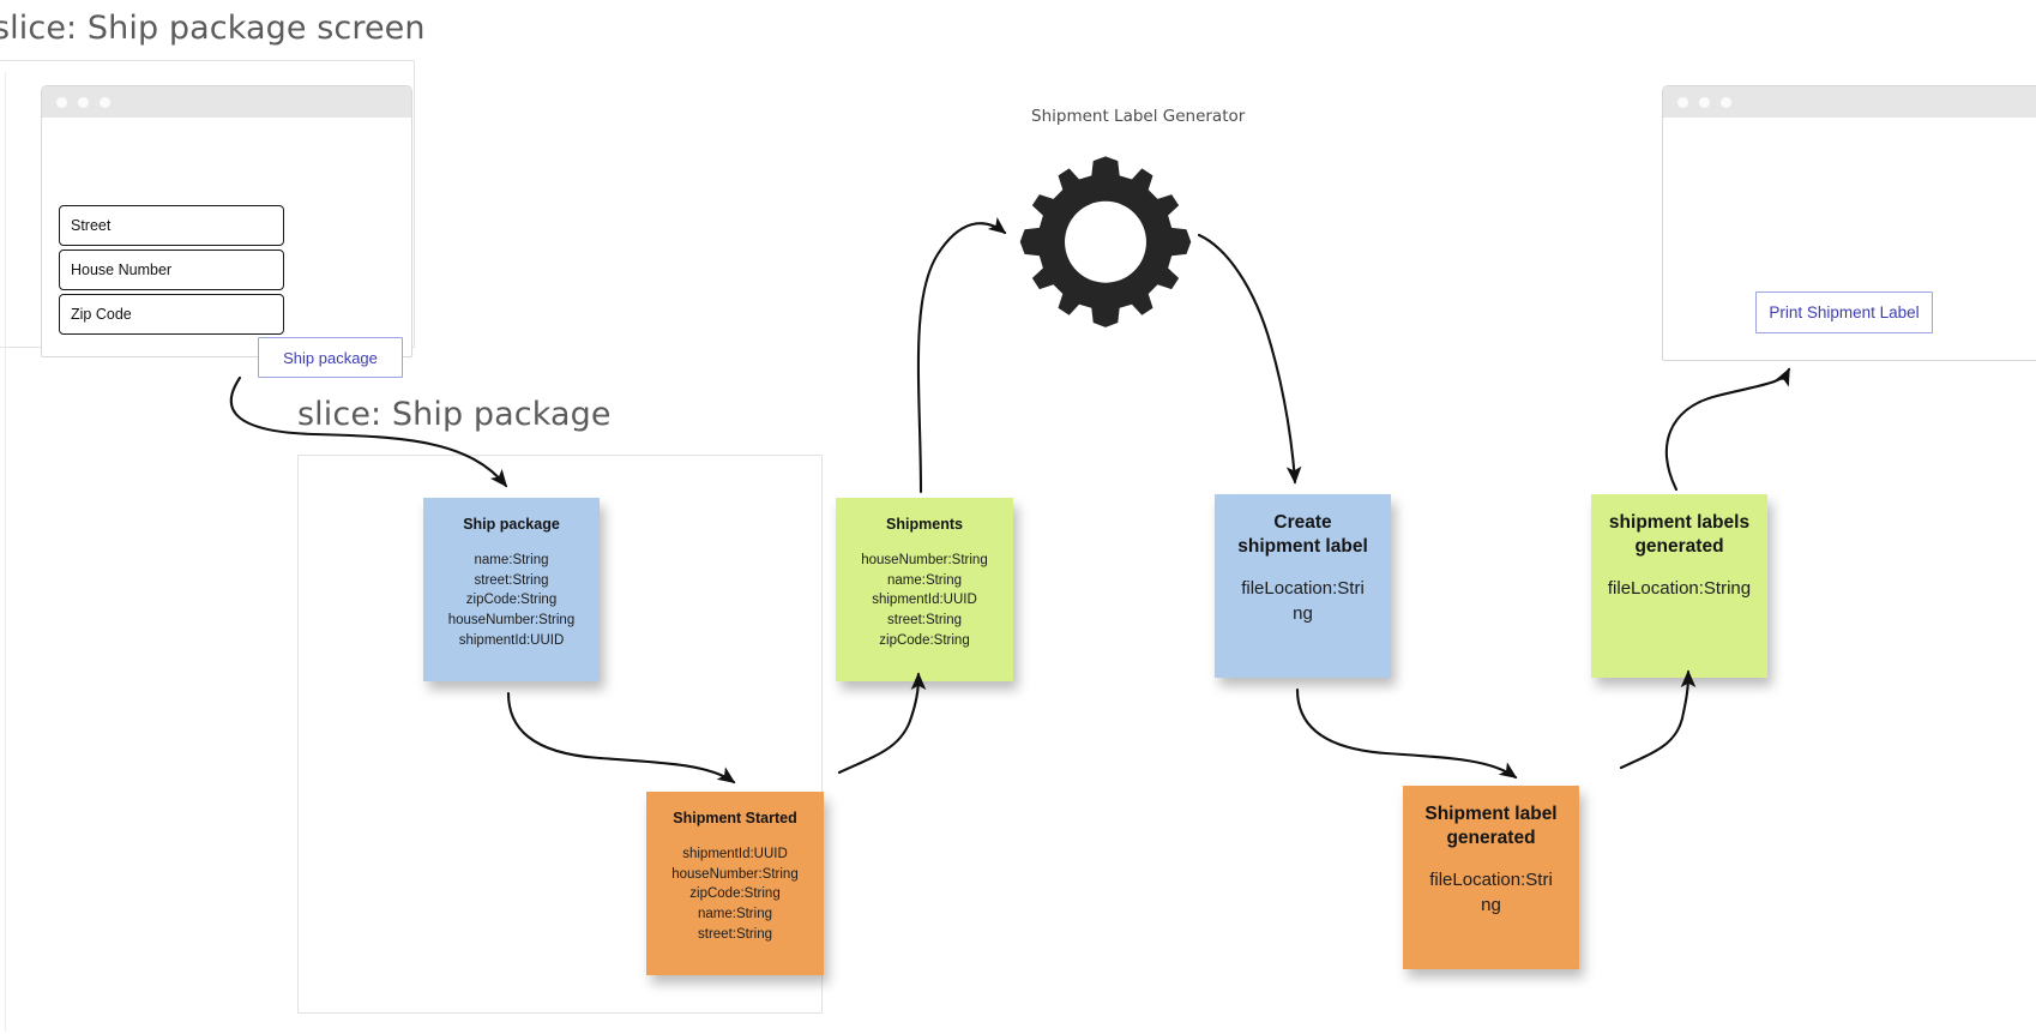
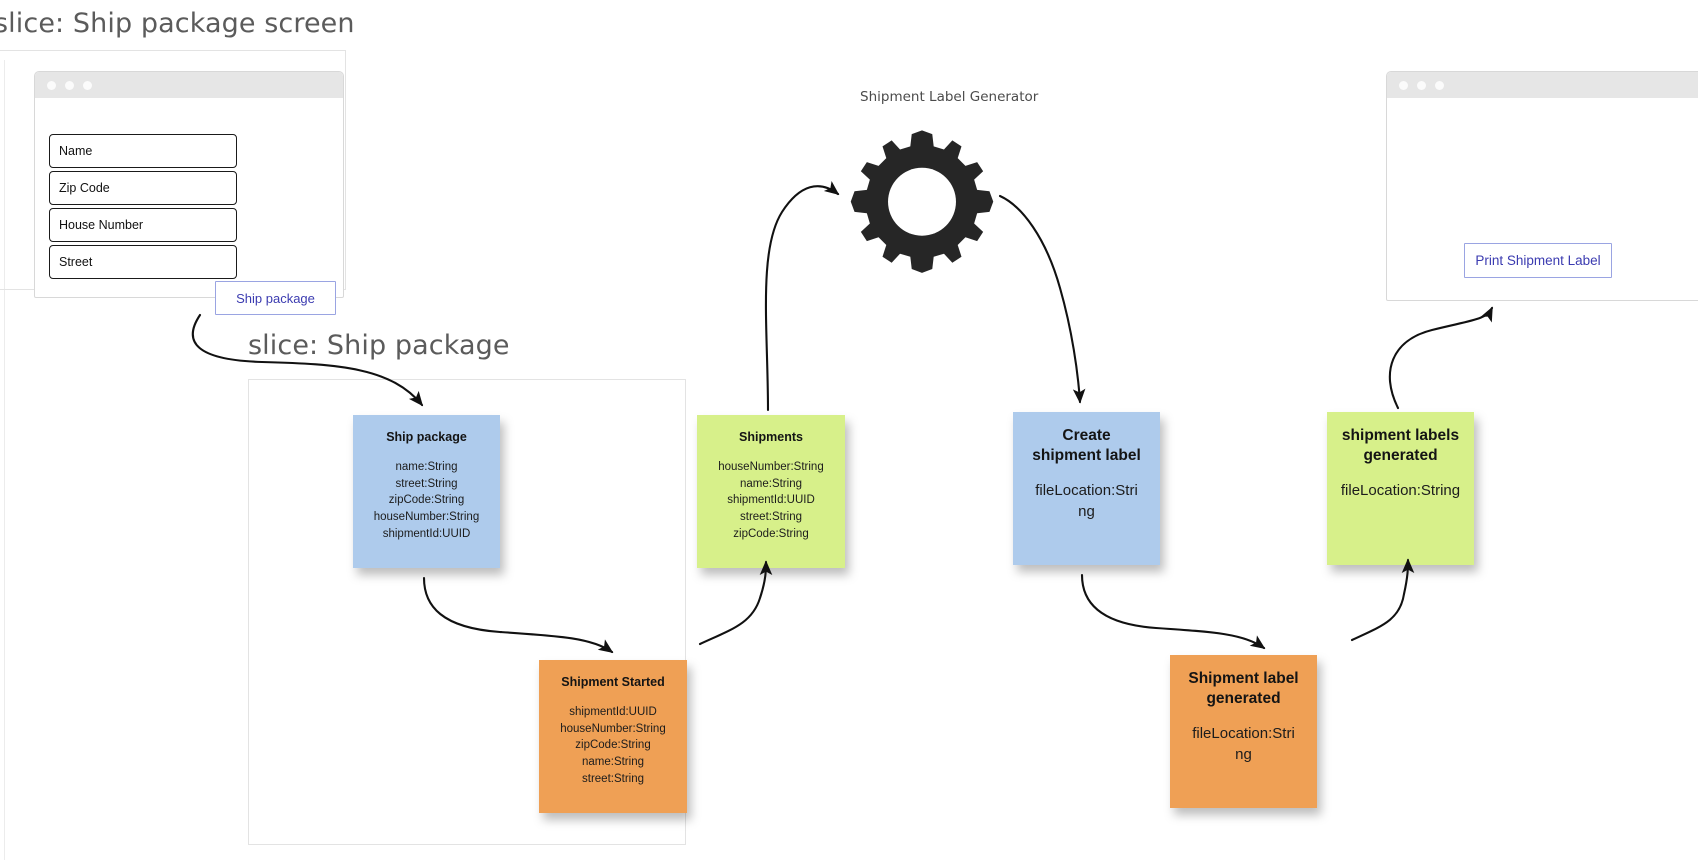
  slice: Ship package screen
+ Name
- Street
+ Zip Code
  House Number
- Zip Code
+ Street
  Ship package
  Shipment Label Generator
  Print Shipment Label
  slice: Ship package
  Ship package
  name:String
  street:String
  zipCode:String
  houseNumber:String
  shipmentId:UUID
  Shipments
  houseNumber:String
  name:String
  shipmentId:UUID
  street:String
  zipCode:String
  Shipment Started
  shipmentId:UUID
  houseNumber:String
  zipCode:String
  name:String
  street:String
  Create
  shipment label
  fileLocation:Stri
  ng
  shipment labels
  generated
  fileLocation:String
  Shipment label
  generated
  fileLocation:Stri
  ng
